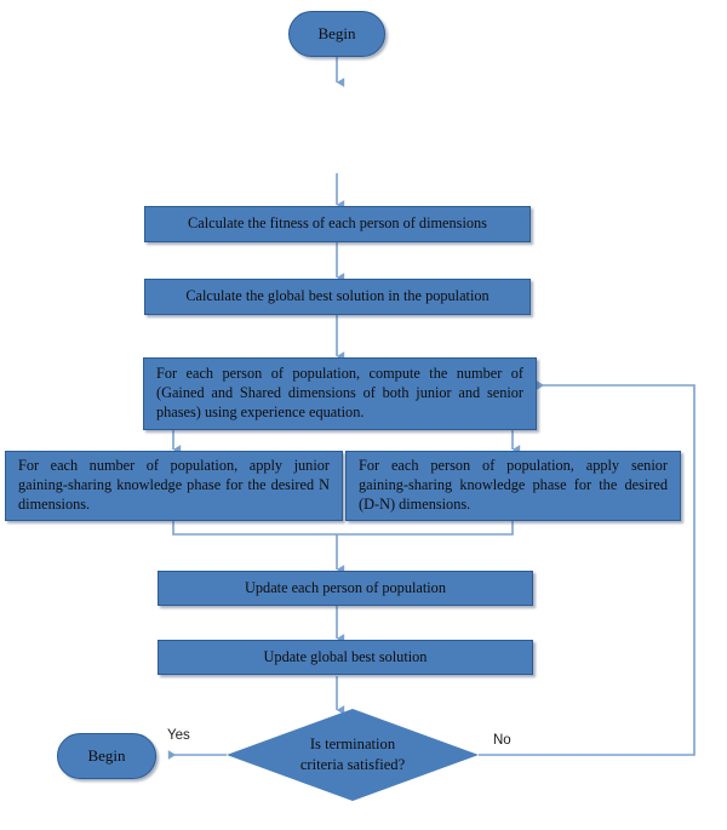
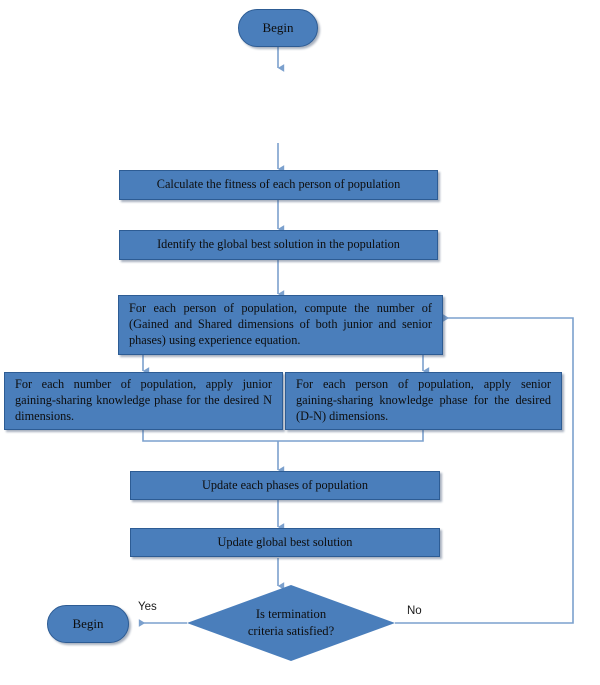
  Begin
- Calculate the fitness of each person of dimensions
+ Calculate the fitness of each person of population
- Calculate the global best solution in the population
+ Identify the global best solution in the population
  For each person of population, compute the number of (Gained and Shared dimensions of both junior and senior phases) using experience equation.
  For each number of population, apply junior gaining-sharing knowledge phase for the desired N dimensions.
  For each person of population, apply senior gaining-sharing knowledge phase for the desired (D-N) dimensions.
- Update each person of population
+ Update each phases of population
  Update global best solution
  Is termination
  criteria satisfied?
  Begin
  Yes
  No
